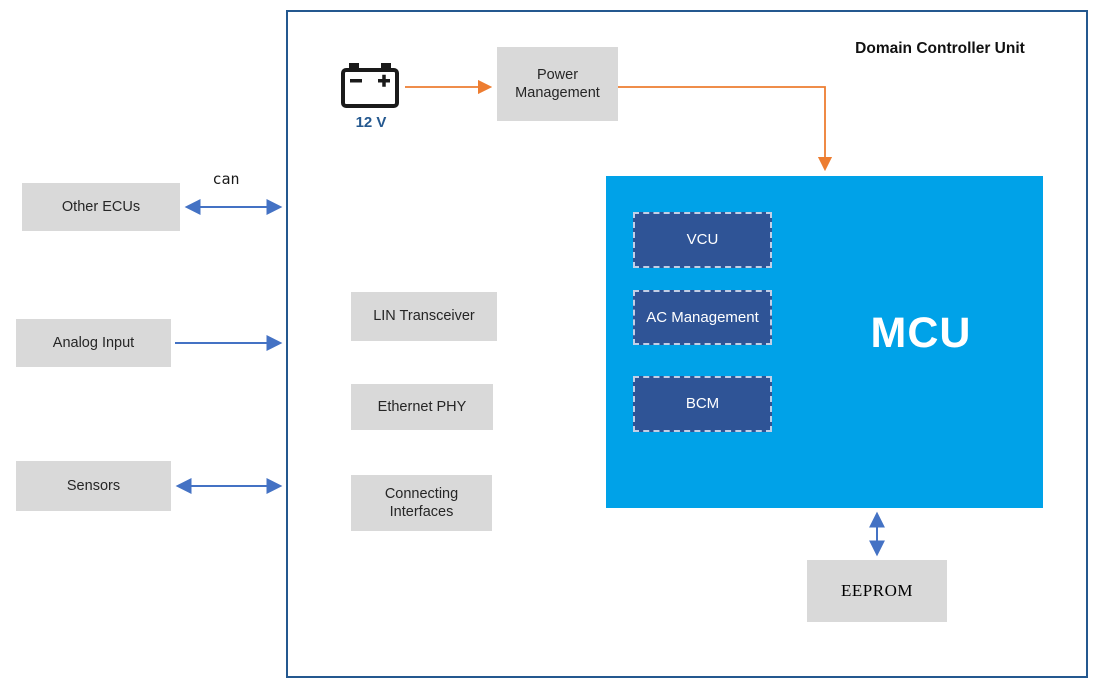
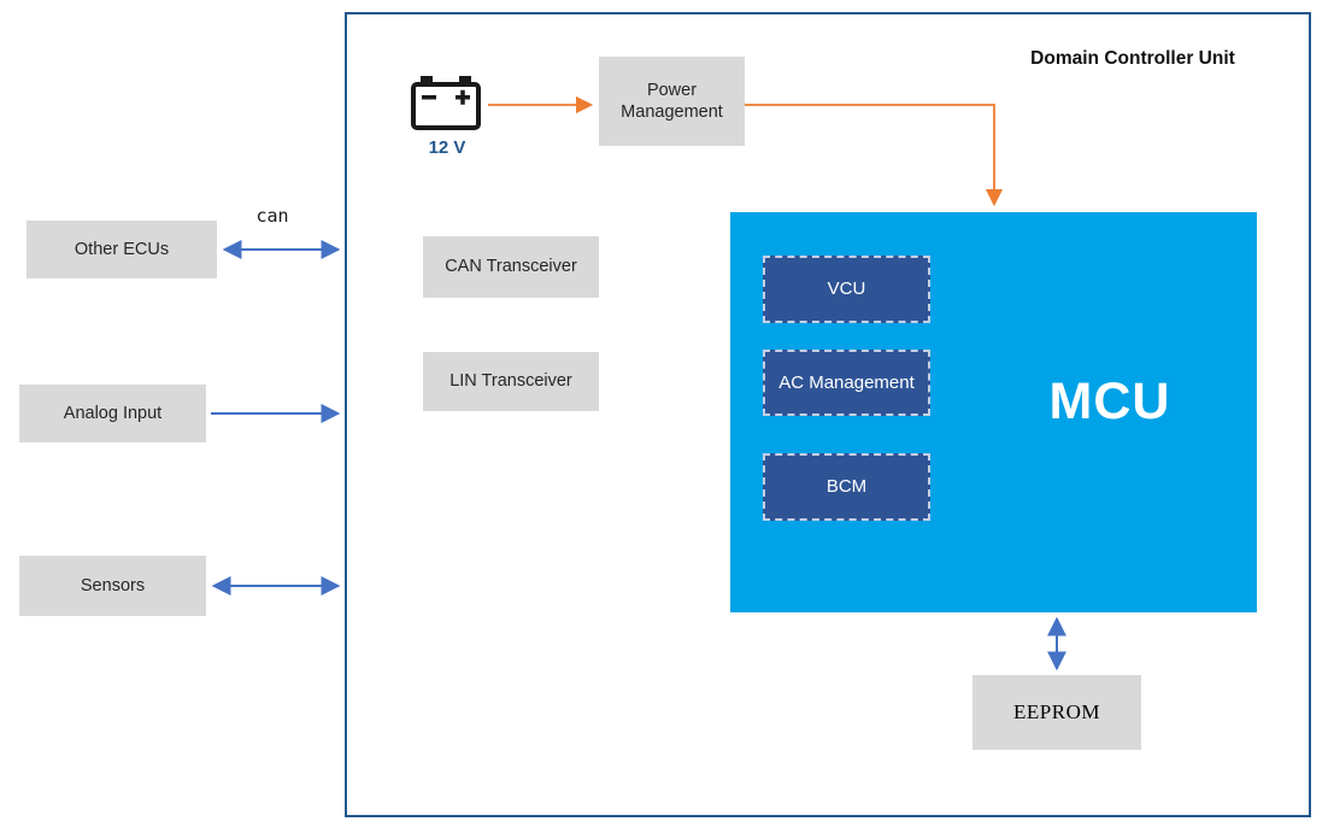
  Domain Controller Unit
  12 V
  Power Management
+ CAN Transceiver
  LIN Transceiver
- Ethernet PHY
- Connecting Interfaces
  MCU
  VCU
  AC Management
  BCM
  EEPROM
  Other ECUs
  Analog Input
  Sensors
  can
